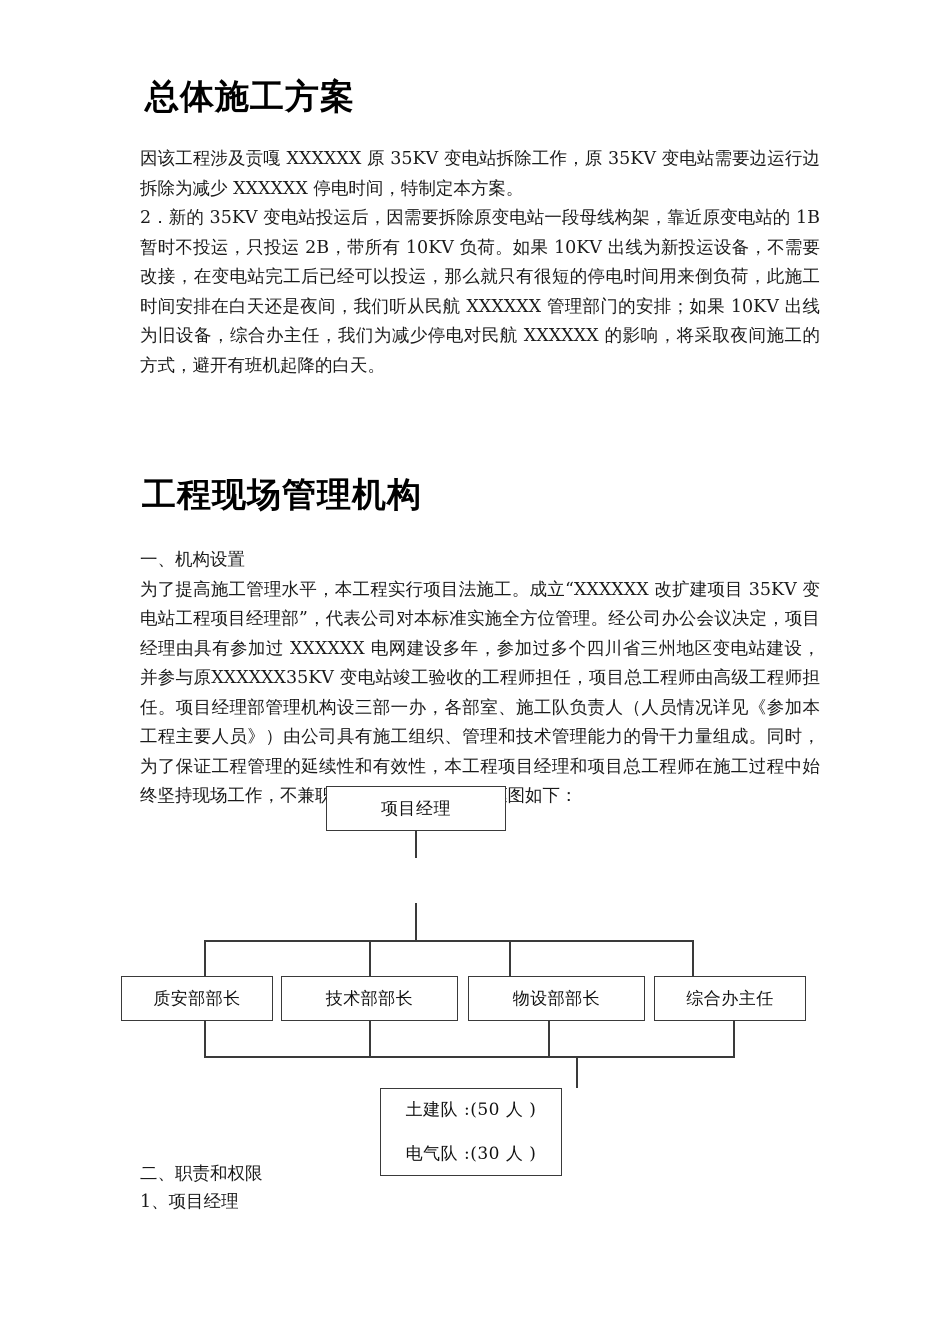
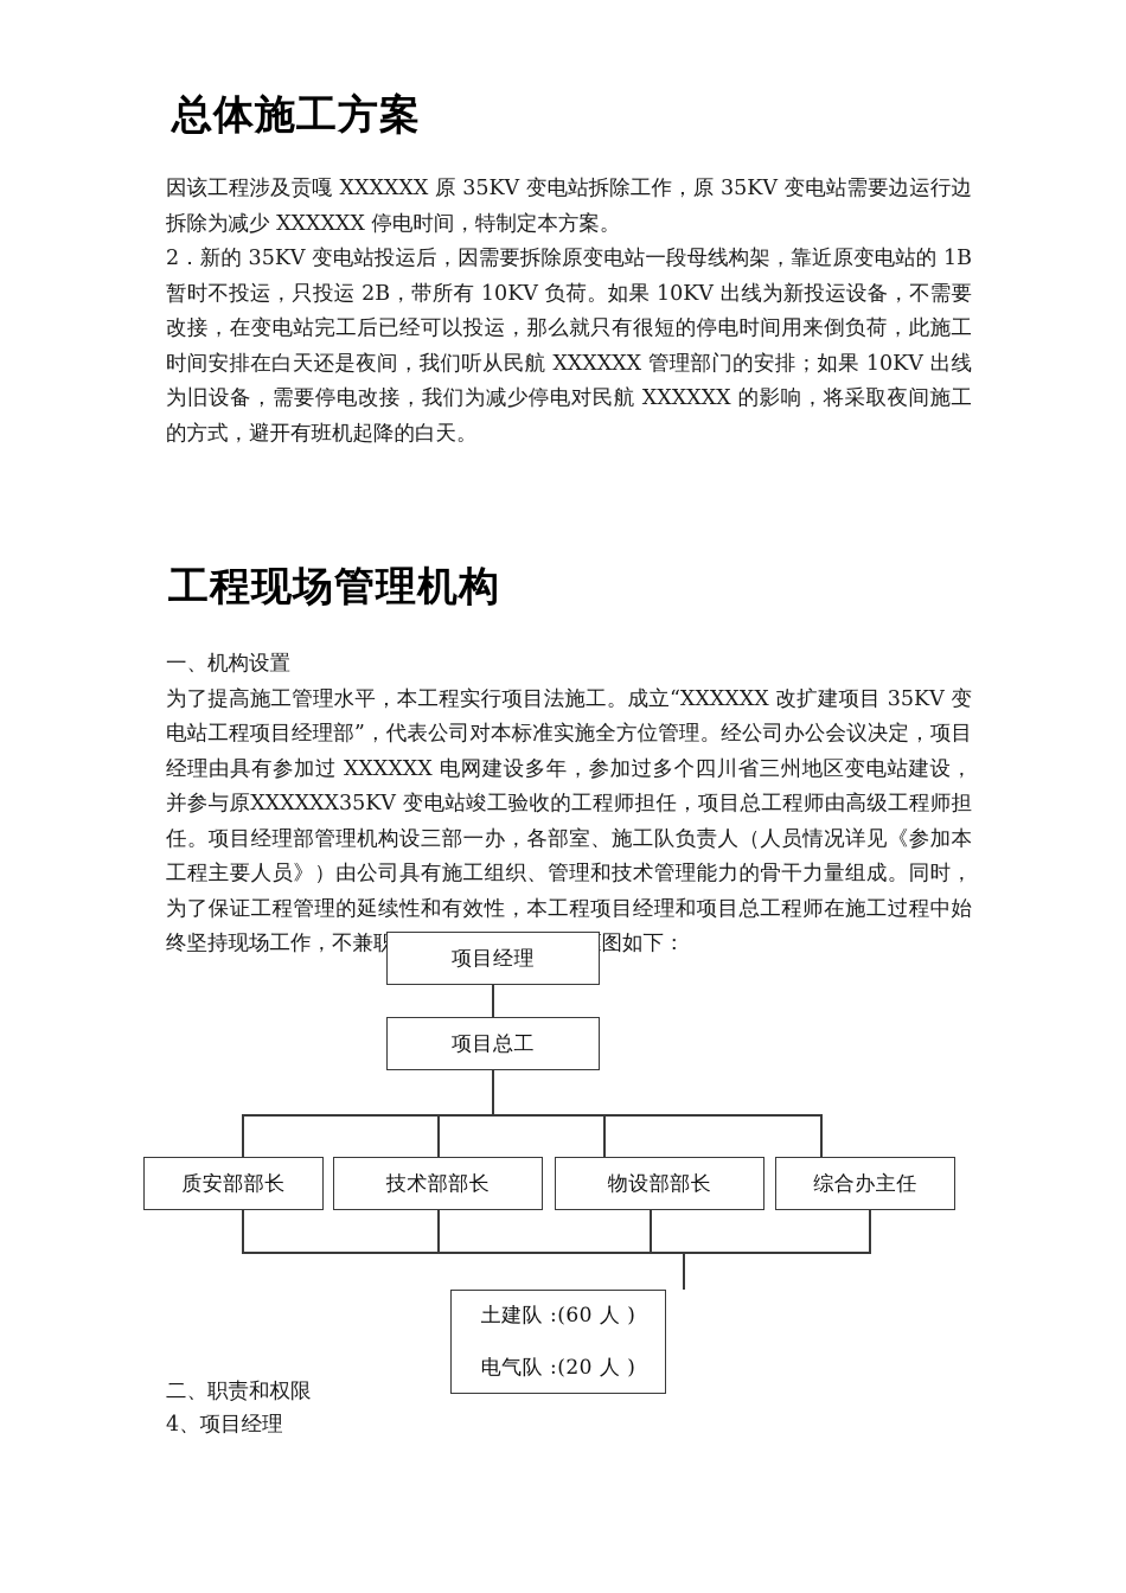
  总体施工方案
  因该工程涉及贡嘎 XXXXXX 原 35KV 变电站拆除工作，原 35KV 变电站需要边运行边拆除为减少 XXXXXX 停电时间，特制定本方案。
- 2．新的 35KV 变电站投运后，因需要拆除原变电站一段母线构架，靠近原变电站的 1B 暂时不投运，只投运 2B，带所有 10KV 负荷。如果 10KV 出线为新投运设备，不需要改接，在变电站完工后已经可以投运，那么就只有很短的停电时间用来倒负荷，此施工时间安排在白天还是夜间，我们听从民航 XXXXXX 管理部门的安排；如果 10KV 出线为旧设备，综合办主任，我们为减少停电对民航 XXXXXX 的影响，将采取夜间施工的方式，避开有班机起降的白天。
+ 2．新的 35KV 变电站投运后，因需要拆除原变电站一段母线构架，靠近原变电站的 1B 暂时不投运，只投运 2B，带所有 10KV 负荷。如果 10KV 出线为新投运设备，不需要改接，在变电站完工后已经可以投运，那么就只有很短的停电时间用来倒负荷，此施工时间安排在白天还是夜间，我们听从民航 XXXXXX 管理部门的安排；如果 10KV 出线为旧设备，需要停电改接，我们为减少停电对民航 XXXXXX 的影响，将采取夜间施工的方式，避开有班机起降的白天。
  工程现场管理机构
  一、机构设置
  为了提高施工管理水平，本工程实行项目法施工。成立“XXXXXX 改扩建项目 35KV 变电站工程项目经理部”，代表公司对本标准实施全方位管理。经公司办公会议决定，项目经理由具有参加过 XXXXXX 电网建设多年，参加过多个四川省三州地区变电站建设，并参与原XXXXXX35KV 变电站竣工验收的工程师担任，项目总工程师由高级工程师担任。项目经理部管理机构设三部一办，各部室、施工队负责人（人员情况详见《参加本工程主要人员》）由公司具有施工组织、管理和技术管理能力的骨干力量组成。同时，为了保证工程管理的延续性和有效性，本工程项目经理和项目总工程师在施工过程中始终坚持现场工作，不兼职图如下：
  项目经理
+ 项目总工
  质安部部长
  技术部部长
  物设部部长
  综合办主任
- 土建队 :(50 人 )
+ 土建队 :(60 人 )
- 电气队 :(30 人 )
+ 电气队 :(20 人 )
  二、职责和权限
- 1、项目经理
+ 4、项目经理
